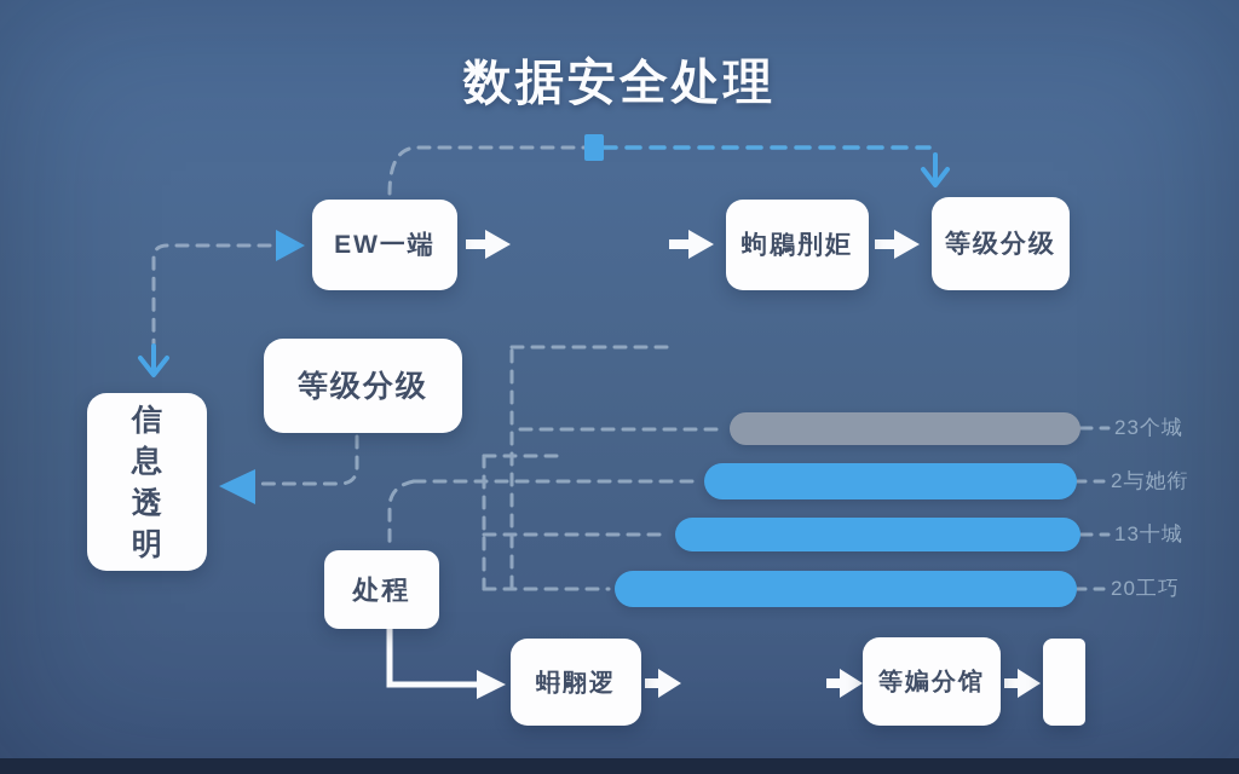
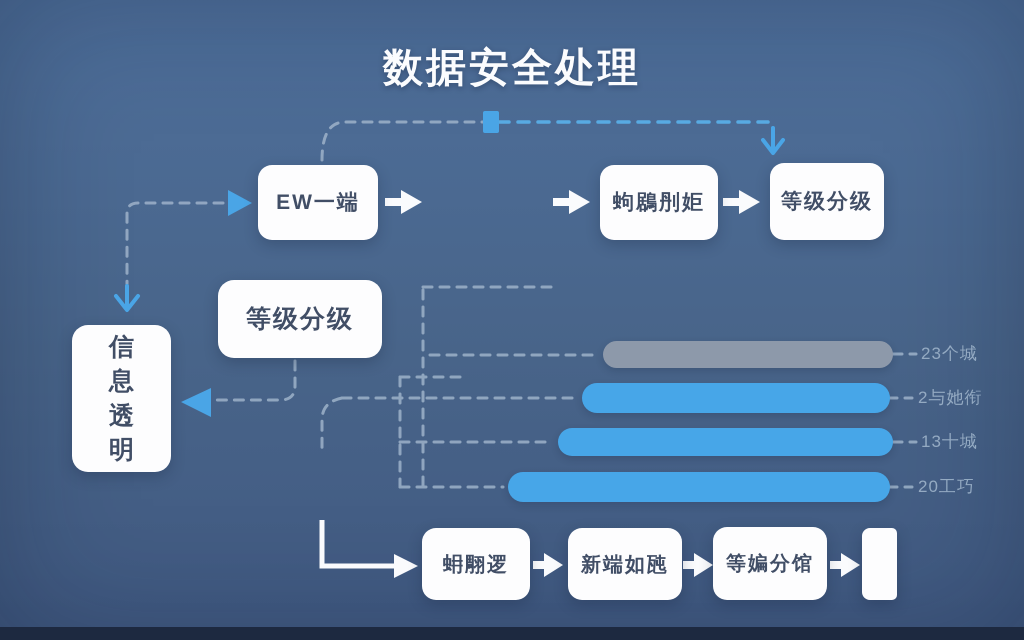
  数据安全处理
  EW一端
  蚼鶋刐姖
  等级分级
  等级分级
  信息透明
- 处程
  23个城
  2与她衔
  13十城
  20工巧
  蚦翢逻
+ 新端如瓲
  等媥分馆
